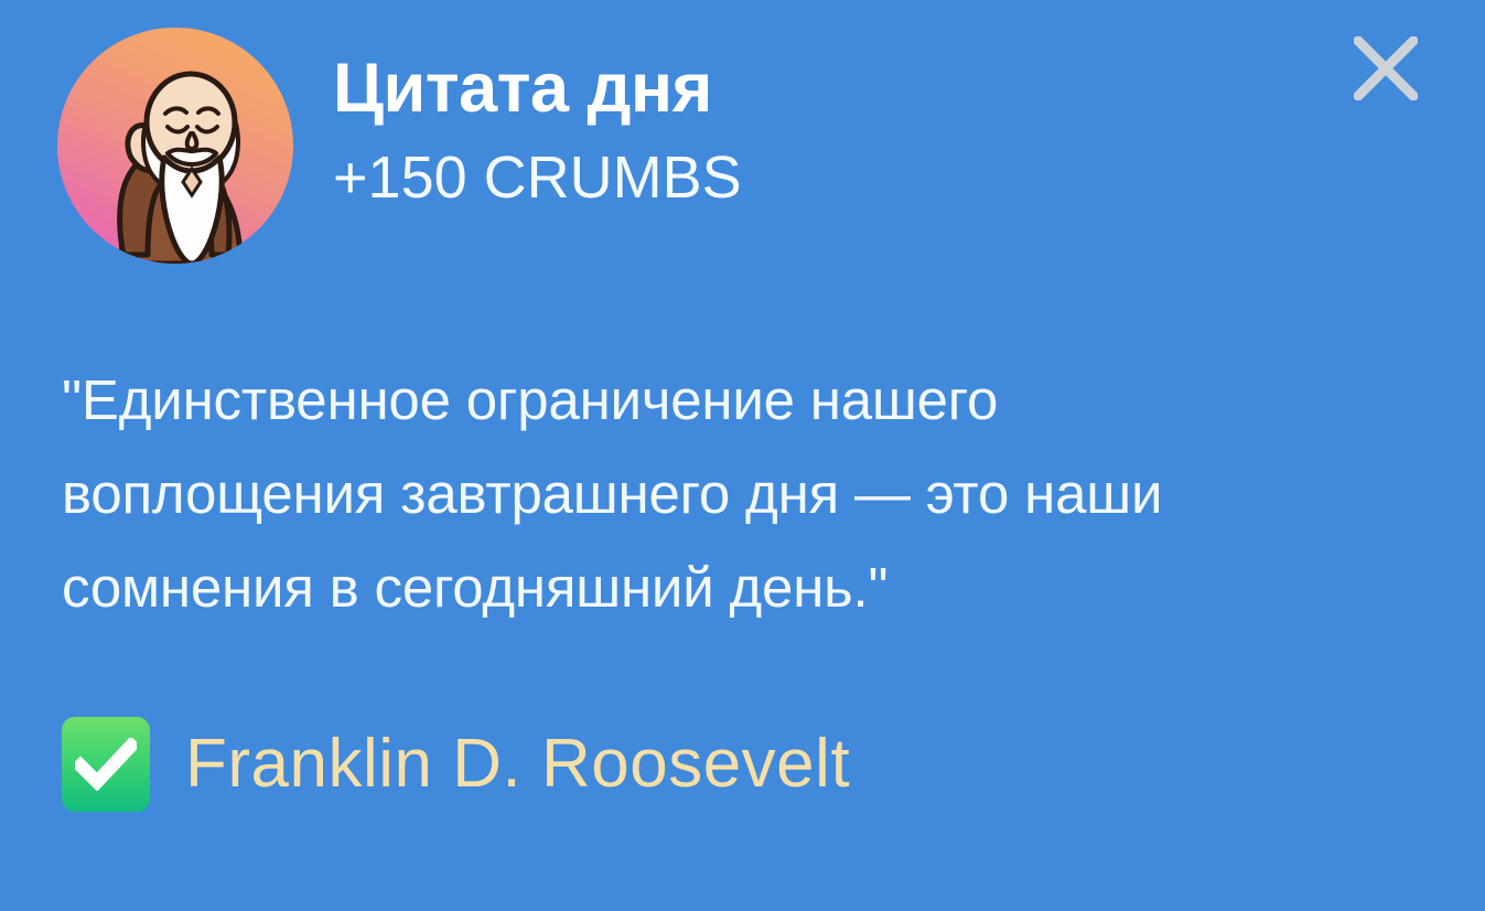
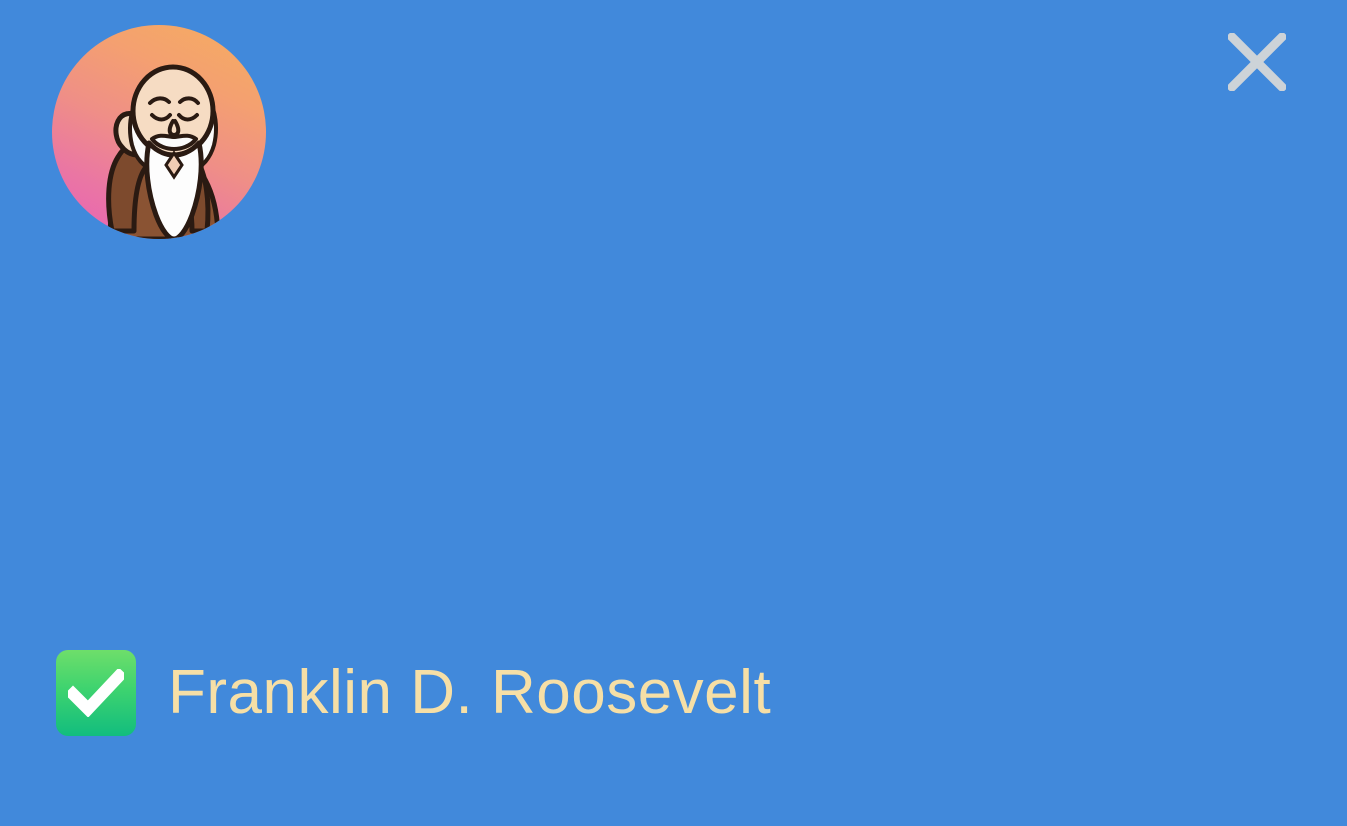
- Цитата дня
- +150 CRUMBS
- "Единственное ограничение нашего
- воплощения завтрашнего дня — это наши
- сомнения в сегодняшний день."
  Franklin D. Roosevelt
